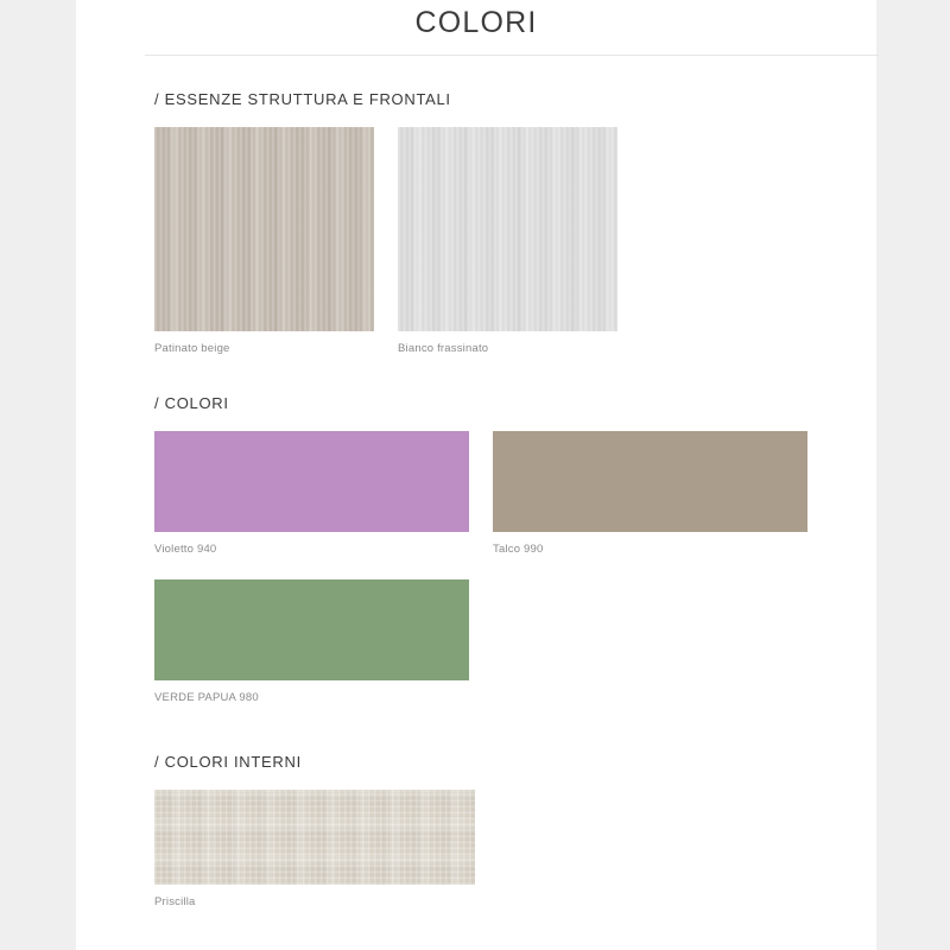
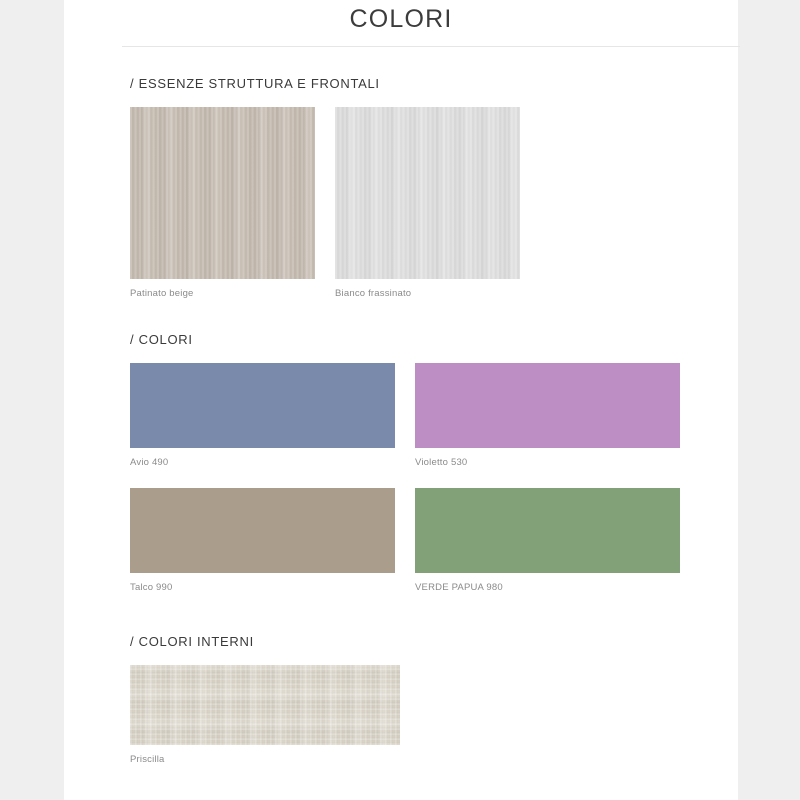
  COLORI
  / ESSENZE STRUTTURA E FRONTALI
  Patinato beige
  Bianco frassinato
  / COLORI
+ Avio 490
- Violetto 940
+ Violetto 530
  Talco 990
  VERDE PAPUA 980
  / COLORI INTERNI
  Priscilla
